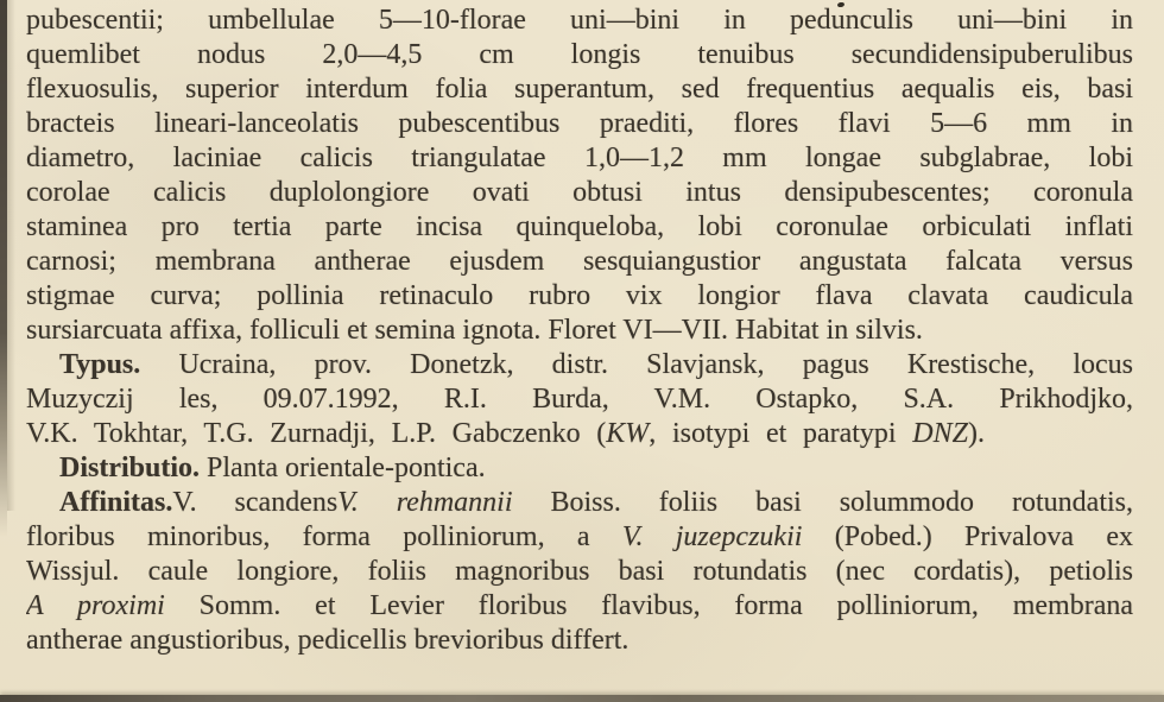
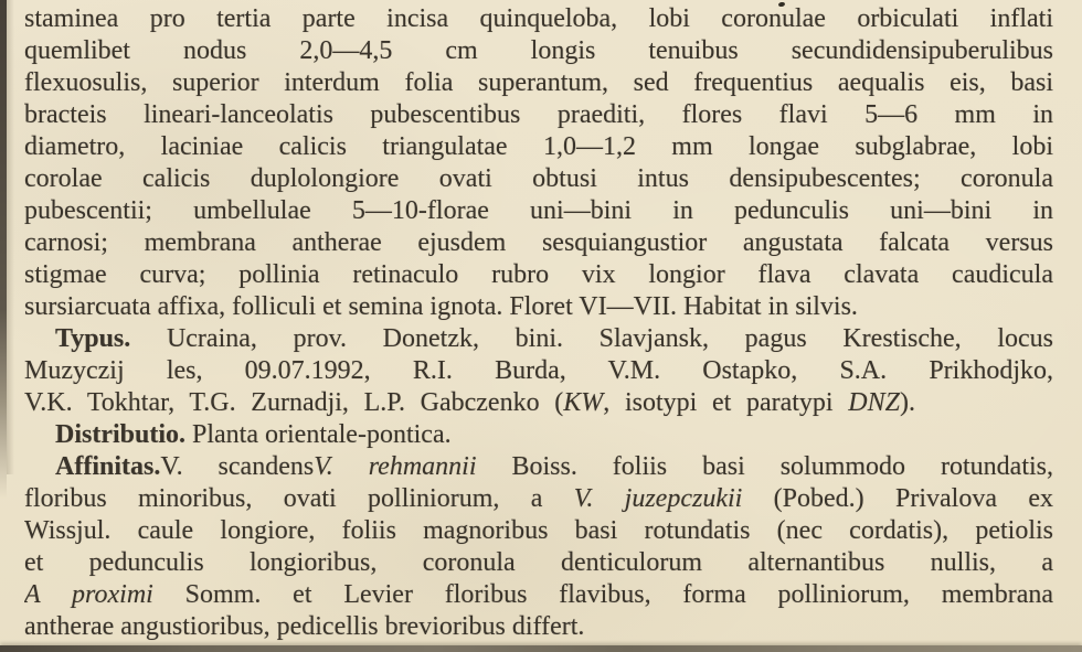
- pubescentii; umbellulae 5—10-florae uni—bini in pedunculis uni—bini in
+ staminea pro tertia parte incisa quinqueloba, lobi coronulae orbiculati inflati
  quemlibet nodus 2,0—4,5 cm longis tenuibus secundidensipuberulibus
  flexuosulis, superior interdum folia superantum, sed frequentius aequalis eis, basi
  bracteis lineari-lanceolatis pubescentibus praediti, flores flavi 5—6 mm in
  diametro, laciniae calicis triangulatae 1,0—1,2 mm longae subglabrae, lobi
  corolae calicis duplolongiore ovati obtusi intus densipubescentes; coronula
- staminea pro tertia parte incisa quinqueloba, lobi coronulae orbiculati inflati
+ pubescentii; umbellulae 5—10-florae uni—bini in pedunculis uni—bini in
  carnosi; membrana antherae ejusdem sesquiangustior angustata falcata versus
  stigmae curva; pollinia retinaculo rubro vix longior flava clavata caudicula
  sursiarcuata affixa, folliculi et semina ignota. Floret VI—VII. Habitat in silvis.
- Typus. Ucraina, prov. Donetzk, distr. Slavjansk, pagus Krestische, locus
+ Typus. Ucraina, prov. Donetzk, bini. Slavjansk, pagus Krestische, locus
  Muzyczij les, 09.07.1992, R.I. Burda, V.M. Ostapko, S.A. Prikhodjko,
  V.K. Tokhtar, T.G. Zurnadji, L.P. Gabczenko (KW, isotypi et paratypi DNZ).
  Distributio. Planta orientale-pontica.
  Affinitas.V. scandensV. rehmannii Boiss. foliis basi solummodo rotundatis,
- floribus minoribus, forma polliniorum, a V. juzepczukii (Pobed.) Privalova ex
+ floribus minoribus, ovati polliniorum, a V. juzepczukii (Pobed.) Privalova ex
  Wissjul. caule longiore, foliis magnoribus basi rotundatis (nec cordatis), petiolis
+ et pedunculis longioribus, coronula denticulorum alternantibus nullis, a
  A proximi Somm. et Levier floribus flavibus, forma polliniorum, membrana
  antherae angustioribus, pedicellis brevioribus differt.
